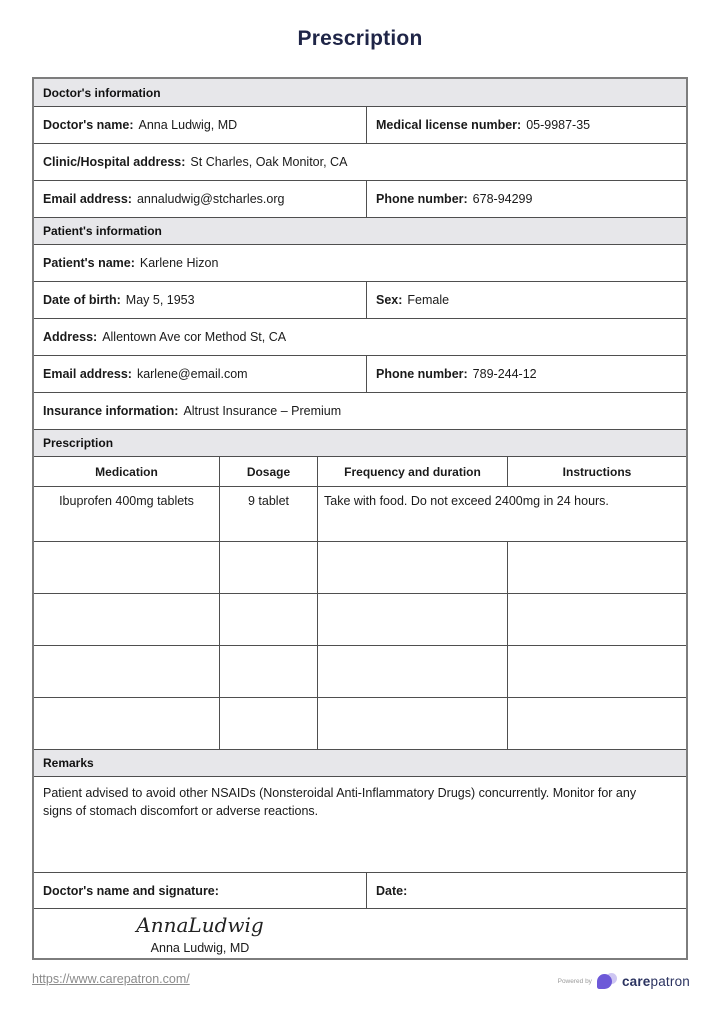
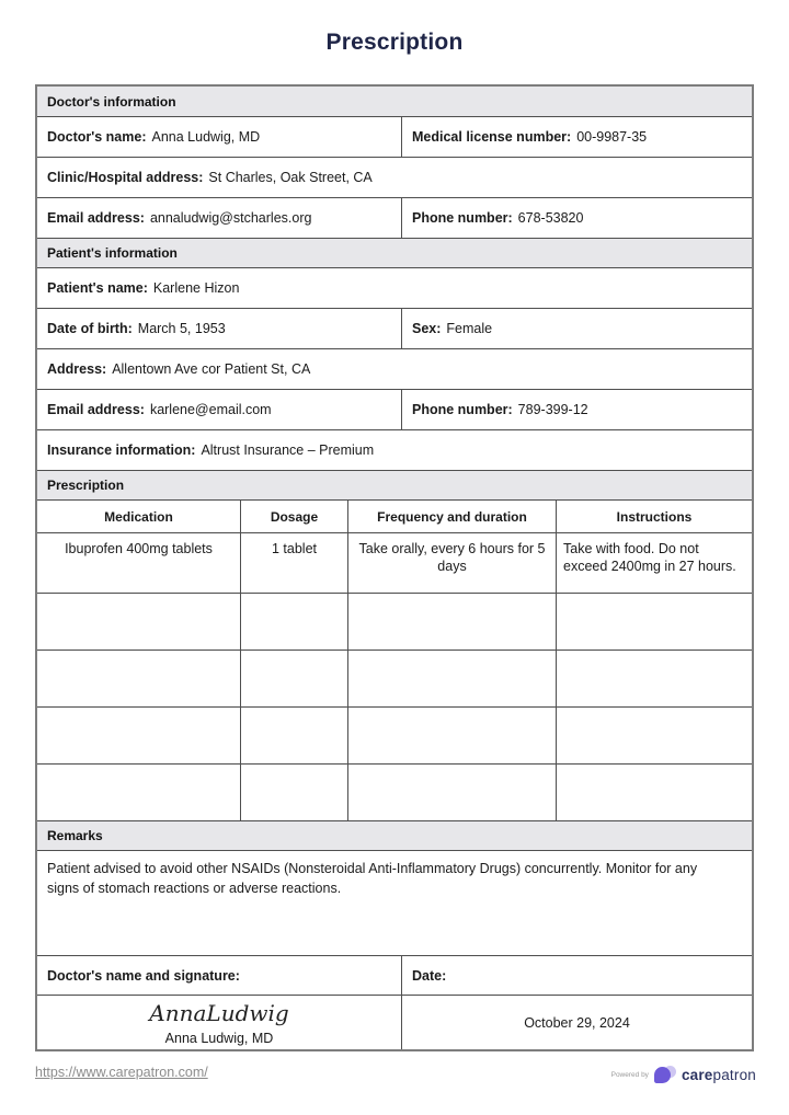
  Prescription
  Doctor's information
  Doctor's name:
  Anna Ludwig, MD
  Medical license number:
- 05-9987-35
+ 00-9987-35
  Clinic/Hospital address:
- St Charles, Oak Monitor, CA
+ St Charles, Oak Street, CA
  Email address:
  annaludwig@stcharles.org
  Phone number:
- 678-94299
+ 678-53820
  Patient's information
  Patient's name:
  Karlene Hizon
  Date of birth:
- May 5, 1953
+ March 5, 1953
  Sex:
  Female
  Address:
- Allentown Ave cor Method St, CA
+ Allentown Ave cor Patient St, CA
  Email address:
  karlene@email.com
  Phone number:
- 789-244-12
+ 789-399-12
  Insurance information:
  Altrust Insurance – Premium
  Prescription
  Medication
  Dosage
  Frequency and duration
  Instructions
  Ibuprofen 400mg tablets
- 9 tablet
+ 1 tablet
+ Take orally, every 6 hours for 5 days
- Take with food. Do not exceed 2400mg in 24 hours.
+ Take with food. Do not exceed 2400mg in 27 hours.
  Remarks
- Patient advised to avoid other NSAIDs (Nonsteroidal Anti-Inflammatory Drugs) concurrently. Monitor for any signs of stomach discomfort or adverse reactions.
+ Patient advised to avoid other NSAIDs (Nonsteroidal Anti-Inflammatory Drugs) concurrently. Monitor for any signs of stomach reactions or adverse reactions.
  Doctor's name and signature:
  Date:
  AnnaLudwig
  Anna Ludwig, MD
+ October 29, 2024
  https://www.carepatron.com/
  carepatron
